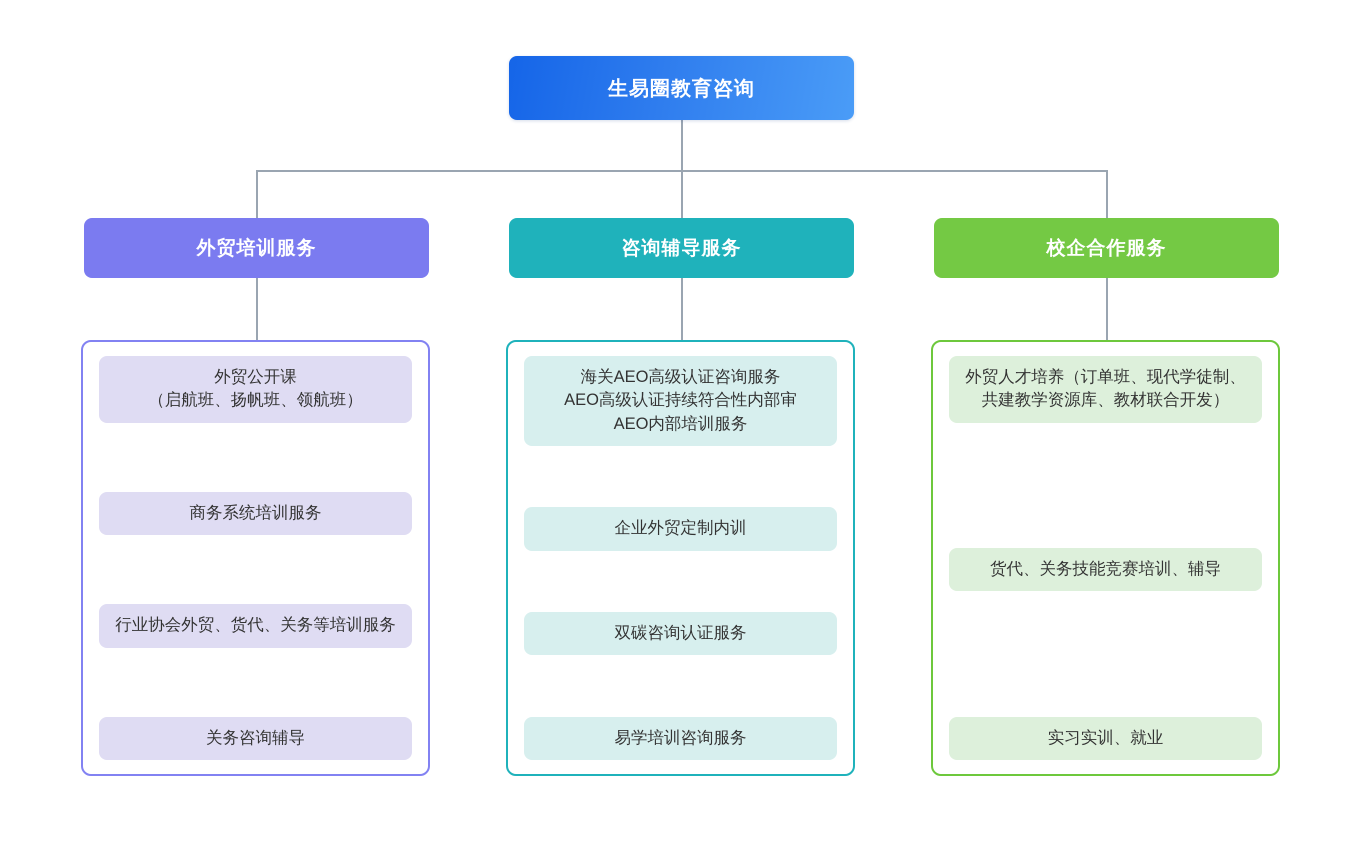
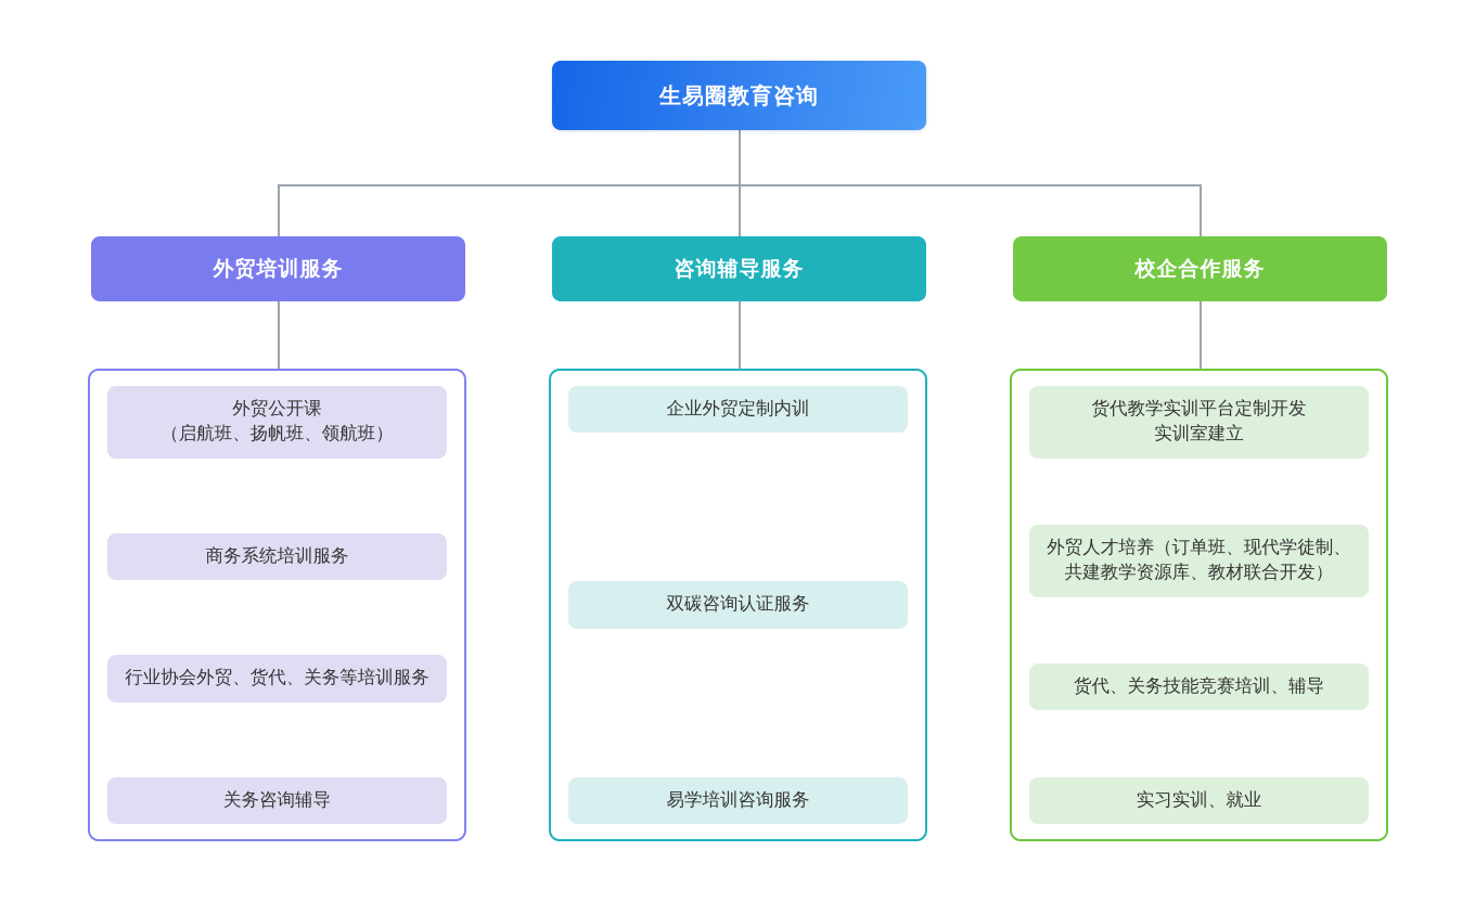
  生易圈教育咨询
  外贸培训服务
  外贸公开课
  （启航班、扬帆班、领航班）
  商务系统培训服务
  行业协会外贸、货代、关务等培训服务
  关务咨询辅导
  咨询辅导服务
- 海关AEO高级认证咨询服务
- AEO高级认证持续符合性内部审
- AEO内部培训服务
  企业外贸定制内训
  双碳咨询认证服务
  易学培训咨询服务
  校企合作服务
+ 货代教学实训平台定制开发
+ 实训室建立
  外贸人才培养（订单班、现代学徒制、共建教学资源库、教材联合开发）
  货代、关务技能竞赛培训、辅导
  实习实训、就业
